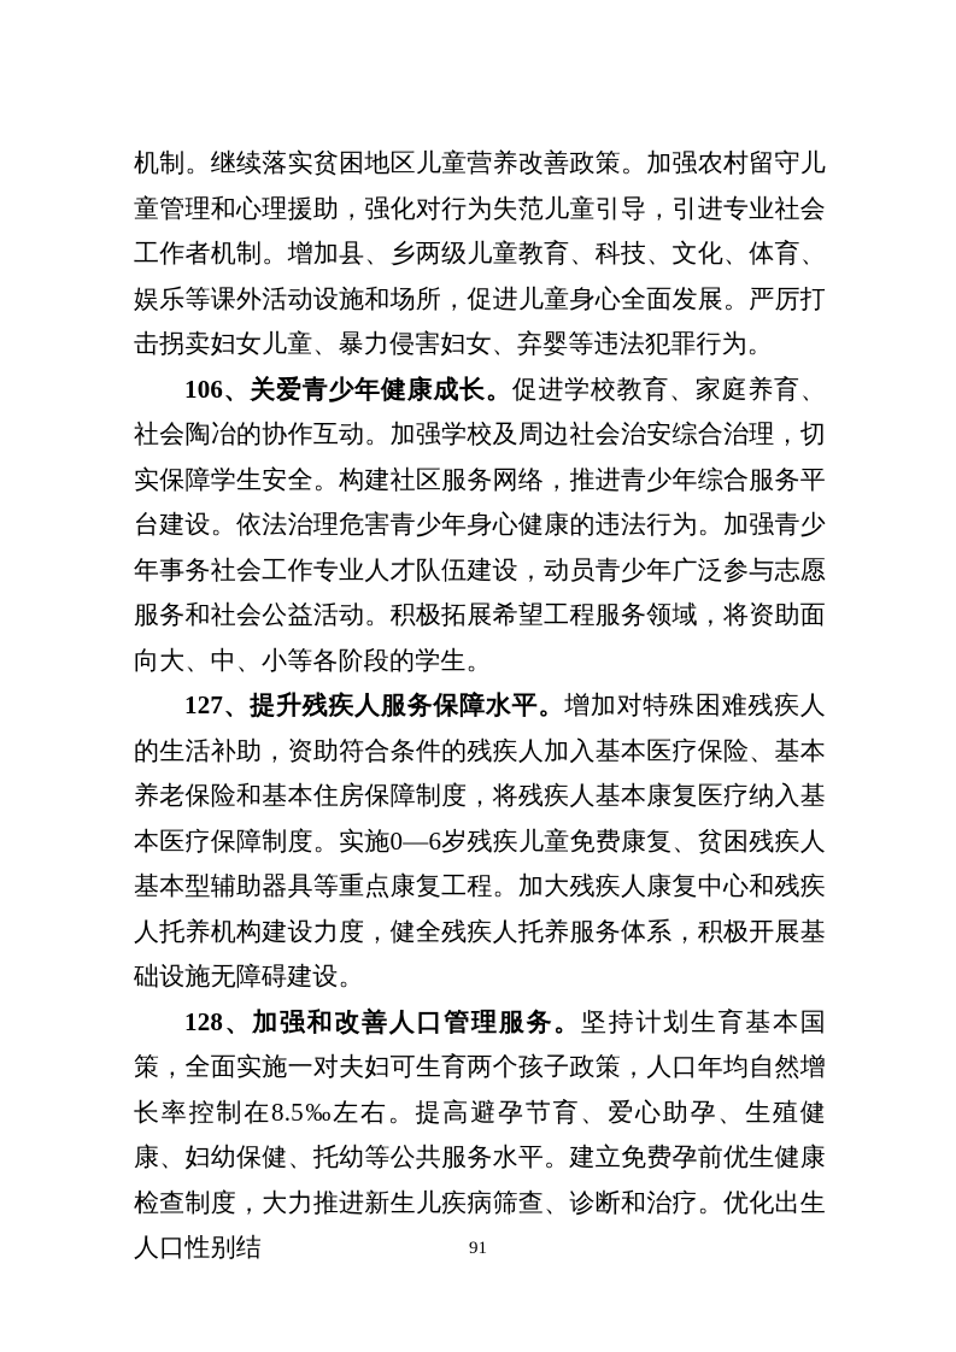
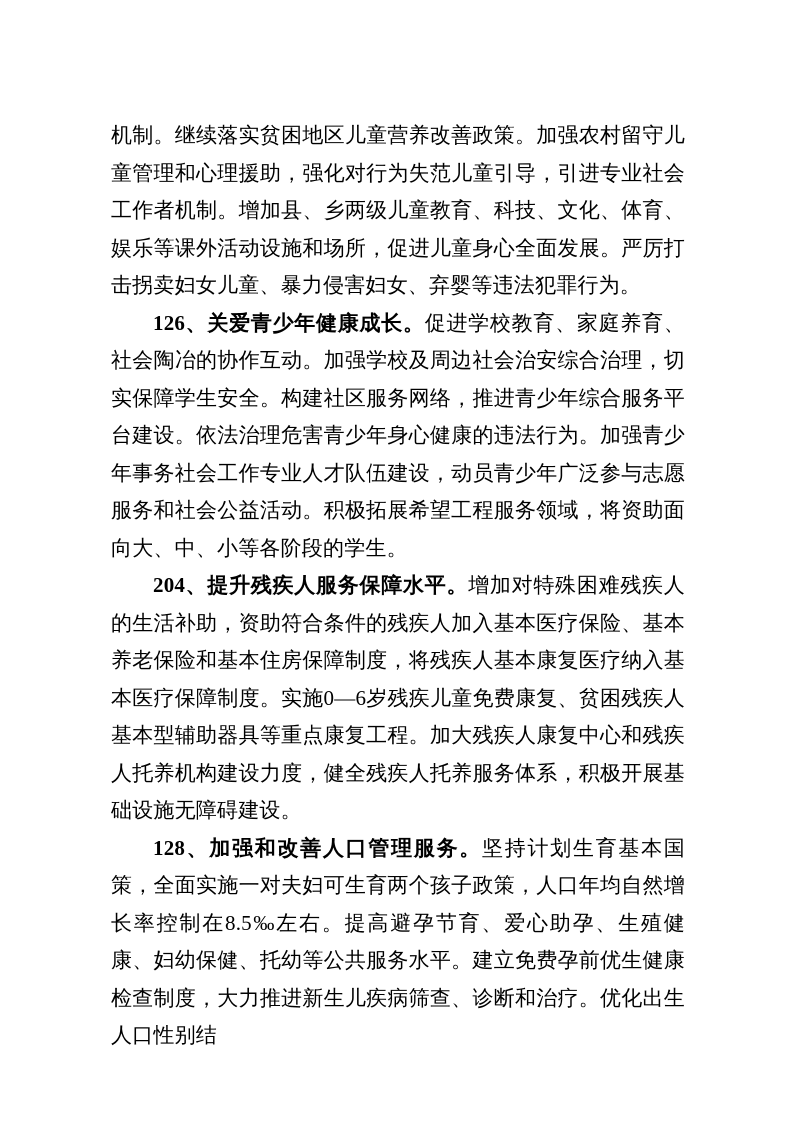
  机制。继续落实贫困地区儿童营养改善政策。加强农村留守儿童管理和心理援助，强化对行为失范儿童引导，引进专业社会工作者机制。增加县、乡两级儿童教育、科技、文化、体育、娱乐等课外活动设施和场所，促进儿童身心全面发展。严厉打击拐卖妇女儿童、暴力侵害妇女、弃婴等违法犯罪行为。
- 106、关爱青少年健康成长。促进学校教育、家庭养育、社会陶冶的协作互动。加强学校及周边社会治安综合治理，切实保障学生安全。构建社区服务网络，推进青少年综合服务平台建设。依法治理危害青少年身心健康的违法行为。加强青少年事务社会工作专业人才队伍建设，动员青少年广泛参与志愿服务和社会公益活动。积极拓展希望工程服务领域，将资助面向大、中、小等各阶段的学生。
+ 126、关爱青少年健康成长。促进学校教育、家庭养育、社会陶冶的协作互动。加强学校及周边社会治安综合治理，切实保障学生安全。构建社区服务网络，推进青少年综合服务平台建设。依法治理危害青少年身心健康的违法行为。加强青少年事务社会工作专业人才队伍建设，动员青少年广泛参与志愿服务和社会公益活动。积极拓展希望工程服务领域，将资助面向大、中、小等各阶段的学生。
- 127、提升残疾人服务保障水平。增加对特殊困难残疾人的生活补助，资助符合条件的残疾人加入基本医疗保险、基本养老保险和基本住房保障制度，将残疾人基本康复医疗纳入基本医疗保障制度。实施0—6岁残疾儿童免费康复、贫困残疾人基本型辅助器具等重点康复工程。加大残疾人康复中心和残疾人托养机构建设力度，健全残疾人托养服务体系，积极开展基础设施无障碍建设。
+ 204、提升残疾人服务保障水平。增加对特殊困难残疾人的生活补助，资助符合条件的残疾人加入基本医疗保险、基本养老保险和基本住房保障制度，将残疾人基本康复医疗纳入基本医疗保障制度。实施0—6岁残疾儿童免费康复、贫困残疾人基本型辅助器具等重点康复工程。加大残疾人康复中心和残疾人托养机构建设力度，健全残疾人托养服务体系，积极开展基础设施无障碍建设。
  128、加强和改善人口管理服务。坚持计划生育基本国策，全面实施一对夫妇可生育两个孩子政策，人口年均自然增长率控制在8.5‰左右。提高避孕节育、爱心助孕、生殖健康、妇幼保健、托幼等公共服务水平。建立免费孕前优生健康检查制度，大力推进新生儿疾病筛查、诊断和治疗。优化出生人口性别结
- 91
